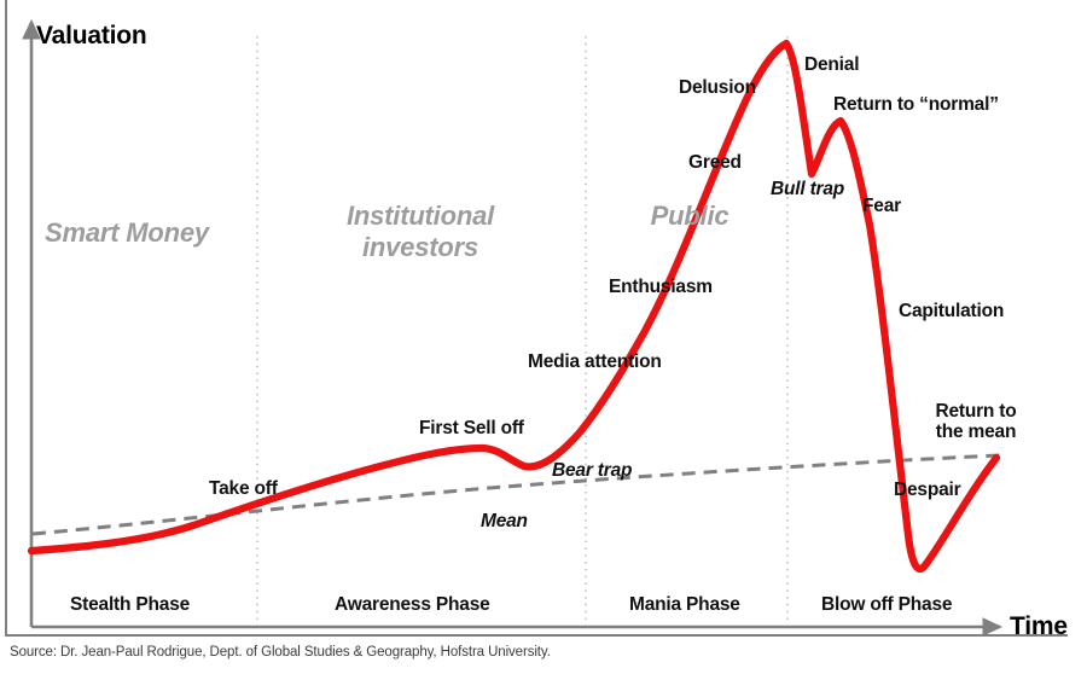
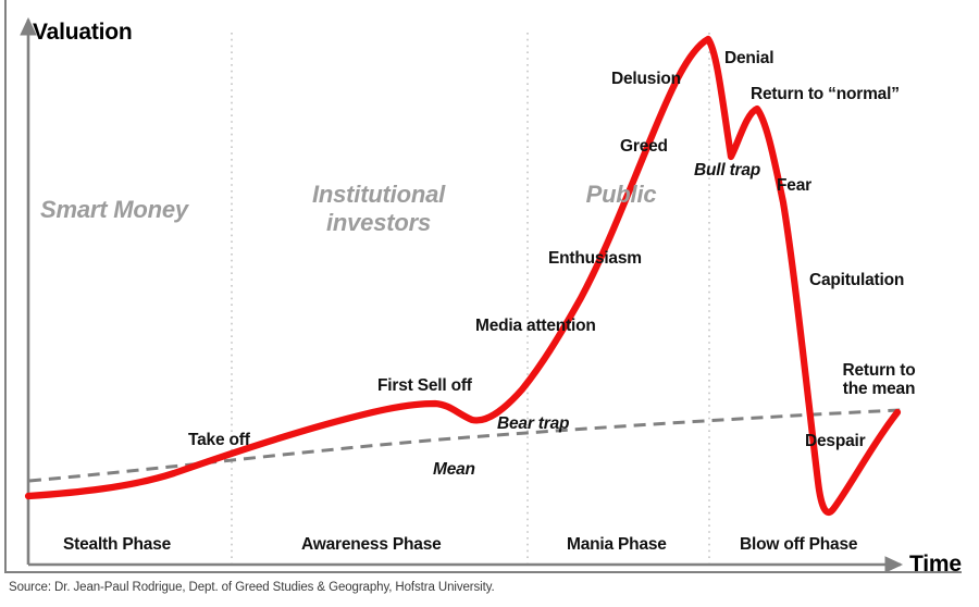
  Valuation
  Time
  Smart Money
  Institutional
  investors
  Public
  Stealth Phase
  Awareness Phase
  Mania Phase
  Blow off Phase
  Take off
  Mean
  First Sell off
  Bear trap
  Media attention
  Enthusiasm
  Greed
  Delusion
  Denial
  Bull trap
  Return to “normal”
  Fear
  Capitulation
  Return to
  the mean
  Despair
- Source: Dr. Jean-Paul Rodrigue, Dept. of Global Studies & Geography, Hofstra University.
+ Source: Dr. Jean-Paul Rodrigue, Dept. of Greed Studies & Geography, Hofstra University.
